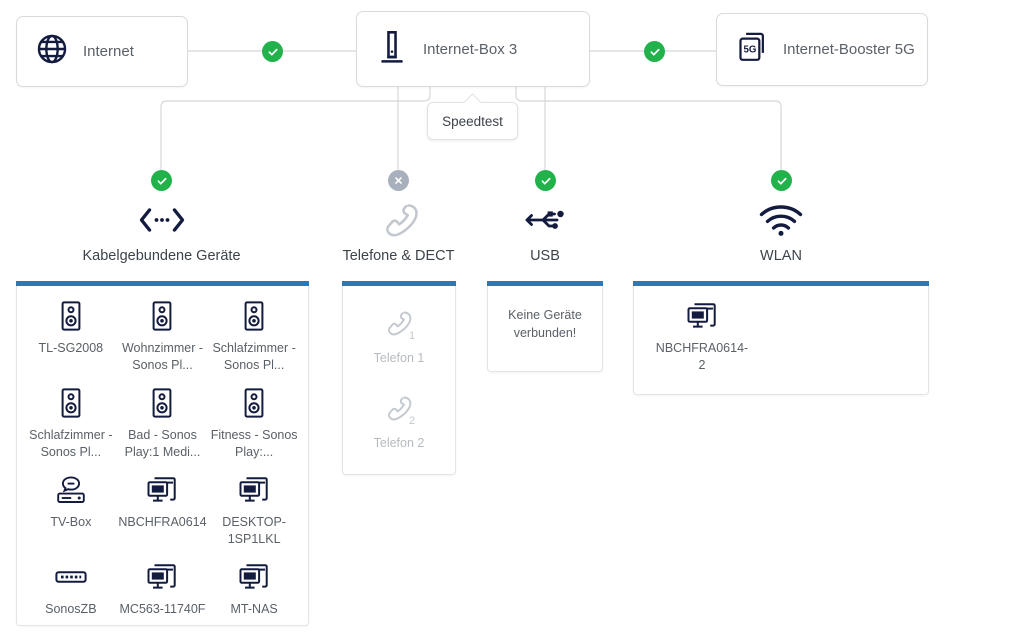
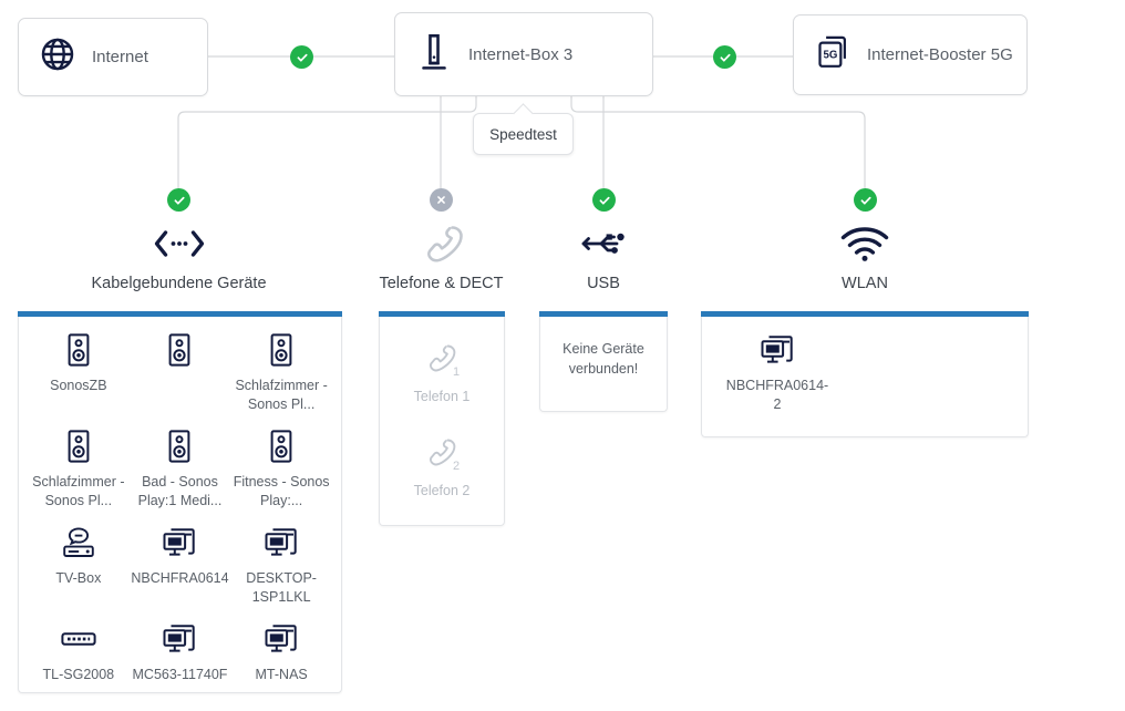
  Internet
  Internet-Box 3
  5G
  Internet-Booster 5G
  Speedtest
  Kabelgebundene Geräte
  Telefone & DECT
  USB
  WLAN
- TL-SG2008
+ SonosZB
- Wohnzimmer - Sonos Pl...
  Schlafzimmer - Sonos Pl...
  Schlafzimmer - Sonos Pl...
  Bad - Sonos Play:1 Medi...
  Fitness - Sonos Play:...
  TV-Box
  NBCHFRA0614
  DESKTOP-1SP1LKL
- SonosZB
+ TL-SG2008
  MC563-11740F
  MT-NAS
  1
  Telefon 1
  2
  Telefon 2
  Keine Geräte verbunden!
  NBCHFRA0614-2
